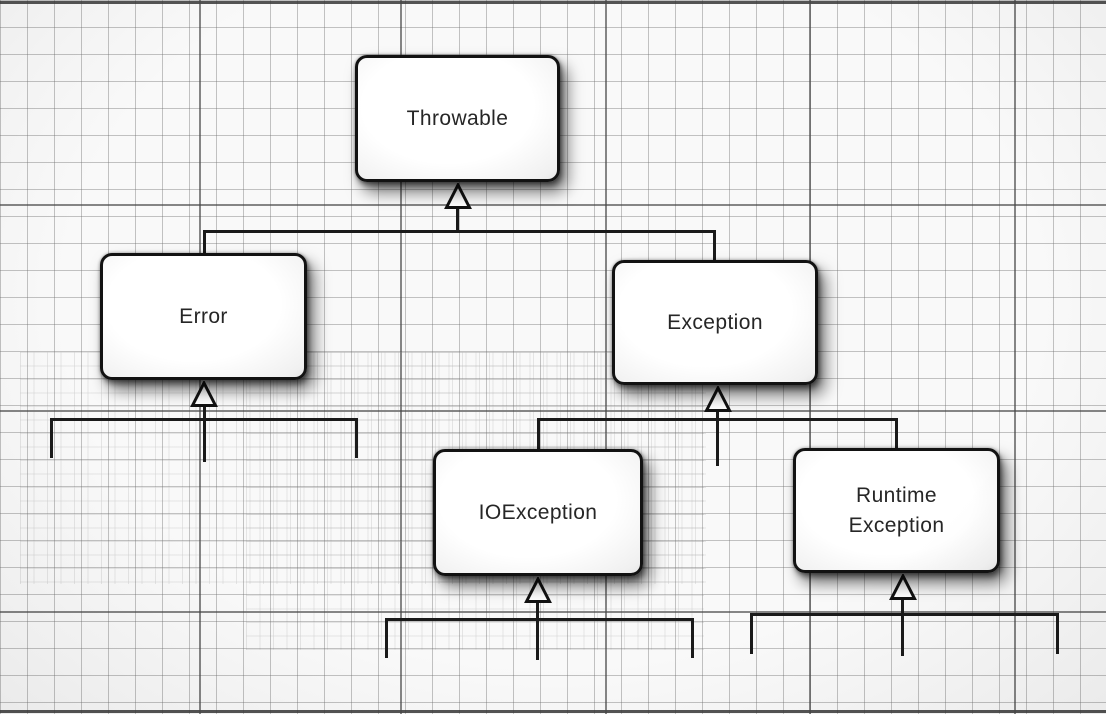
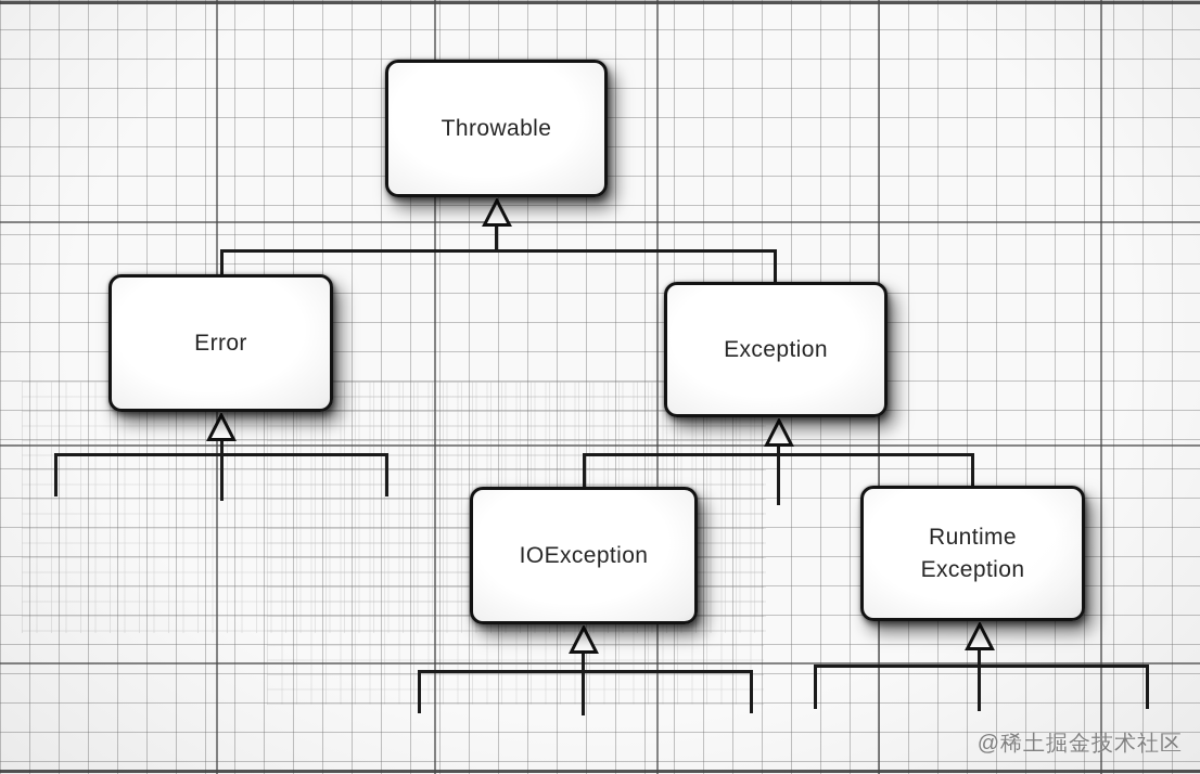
+ @稀土掘金技术社区
